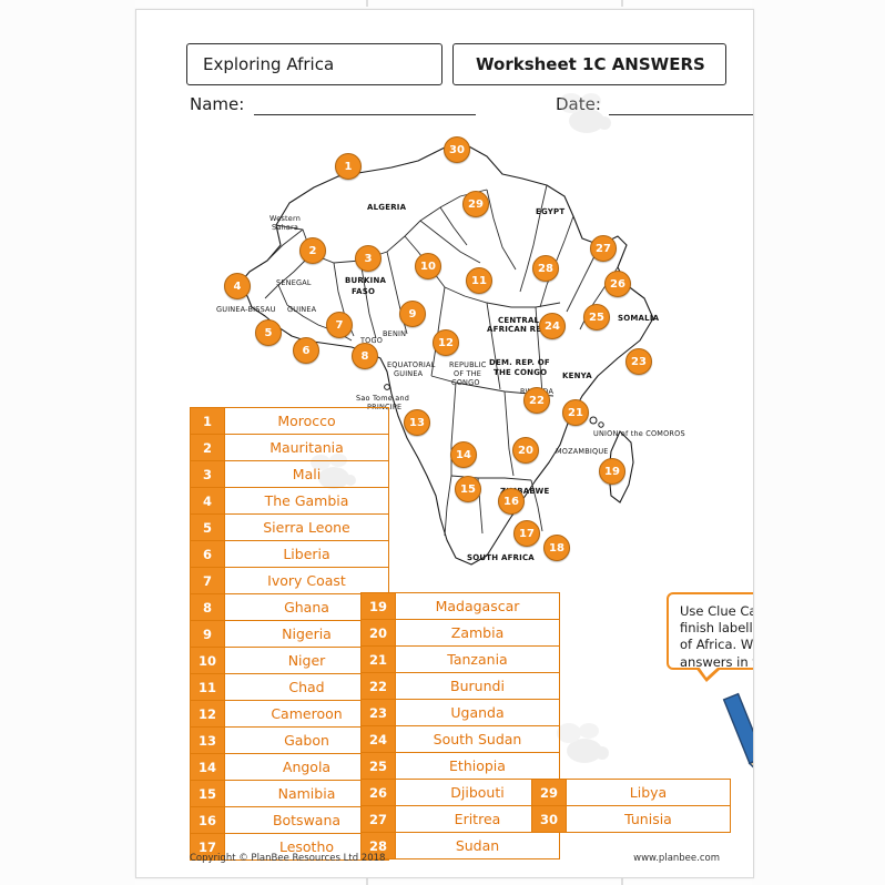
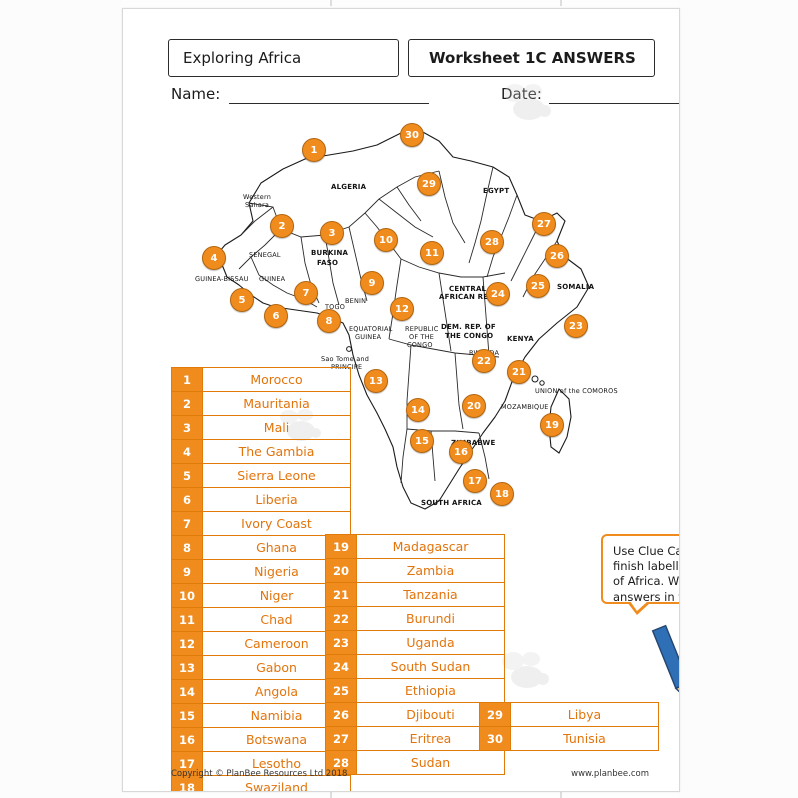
  Exploring Africa
  Worksheet 1C ANSWERS
  Name:
  Date:
  ALGERIA
  EGYPT
  Western
  Sahara
  SENEGAL
  GUINEA-BISSAU
  GUINEA
  BURKINA
  FASO
  TOGO
  BENIN
  EQUATORIAL
  GUINEA
  Sao Tome and
  PRINCIPE
  REPUBLIC
  OF THE
  CONGO
  CENTRAL
  AFRICAN R
  DEM. REP. OF
  THE CONGO
  SOMALIA
  KENYA
  UNION of the COMOROS
  MOZAMBIQUE
  SOUTH AFRICA
  1
  2
  3
  4
  5
  6
  7
  8
  9
  10
  11
  12
  13
  14
  15
  16
  17
  18
  19
  20
  21
  22
  23
  24
  25
  26
  27
  28
  29
  30
  1	Morocco
  2	Mauritania
  3	Mali
  4	The Gambia
  5	Sierra Leone
  6	Liberia
  7	Ivory Coast
  8	Ghana
  9	Nigeria
  10	Niger
  11	Chad
  12	Cameroon
  13	Gabon
  14	Angola
  15	Namibia
  16	Botswana
  17	Lesotho
+ 18	Swaziland
  19	Madagascar
  20	Zambia
  21	Tanzania
  22	Burundi
  23	Uganda
  24	South Sudan
  25	Ethiopia
  26	Djibouti
  27	Eritrea
  28	Sudan
  29	Libya
  30	Tunisia
  Copyright © PlanBee Resources Ltd 2018
  www.planbee.com
